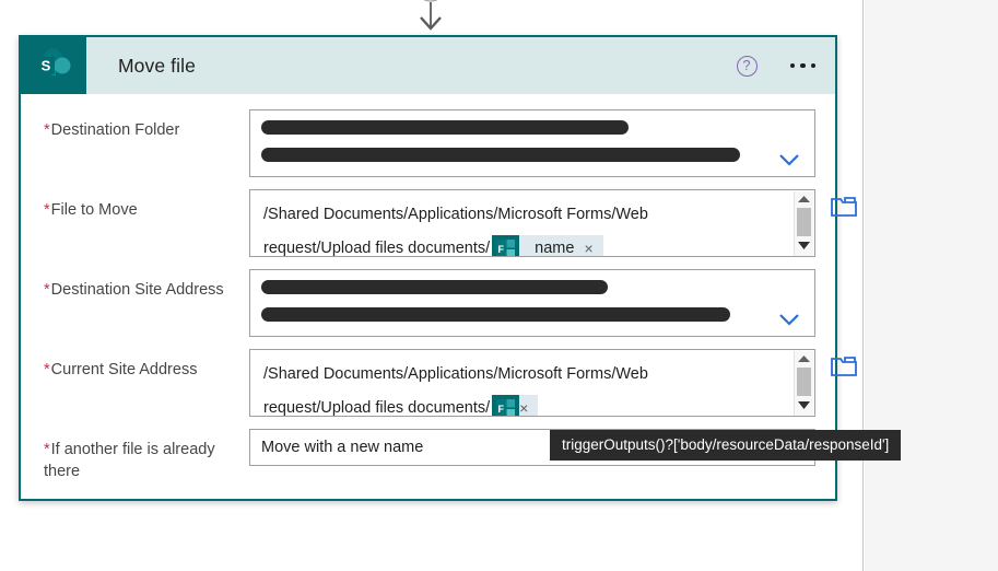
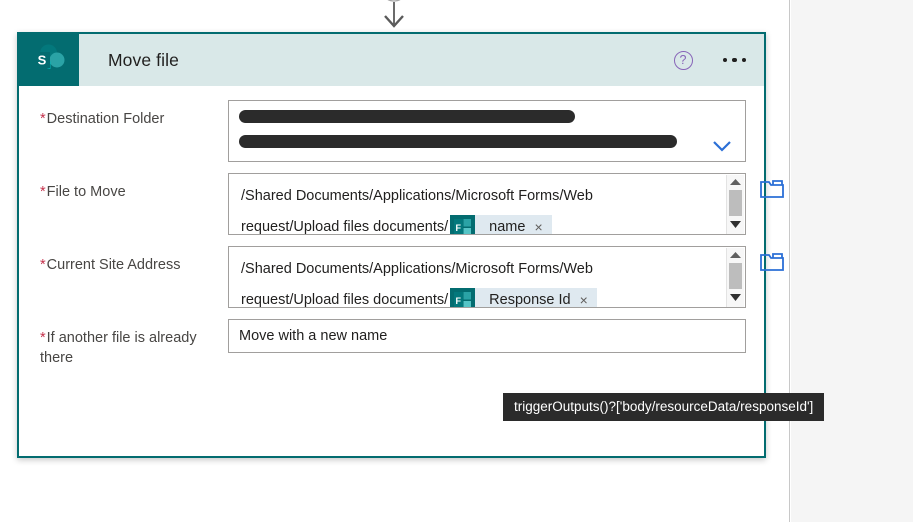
  S
  Move file
  ?
  *Destination Folder
  *File to Move
  /Shared Documents/Applications/Microsoft Forms/Web
  request/Upload files documents/
  F
  name
  ×
- *Destination Site Address
  *Current Site Address
  /Shared Documents/Applications/Microsoft Forms/Web
  request/Upload files documents/
  F
+ Response Id
  ×
  *If another file is already there
  Move with a new name
  triggerOutputs()?['body/resourceData/responseId']
